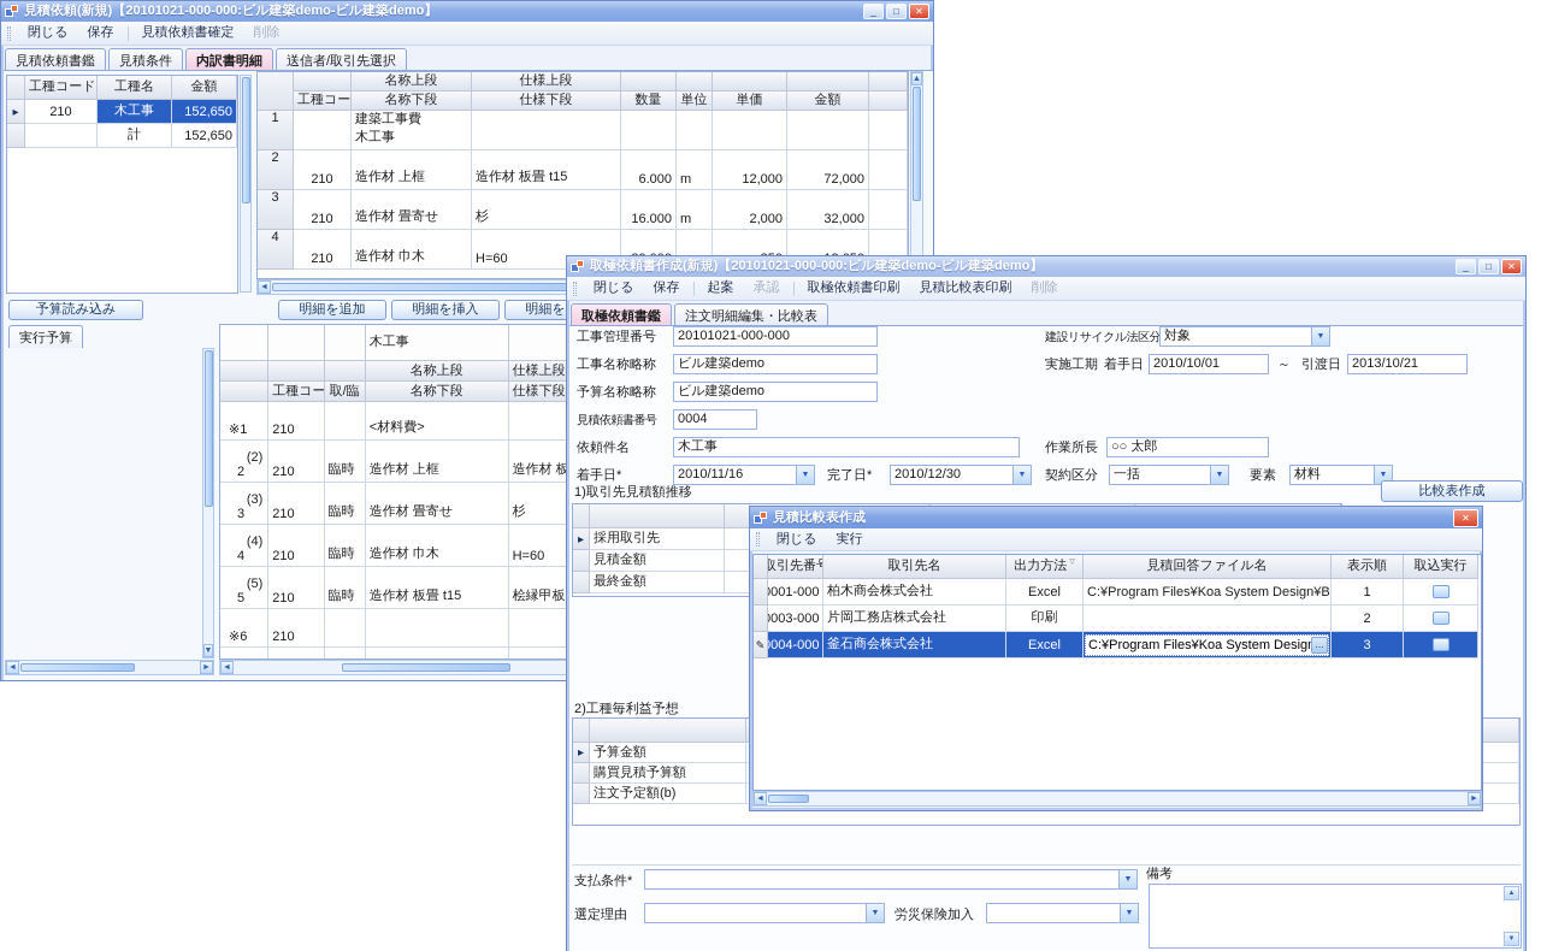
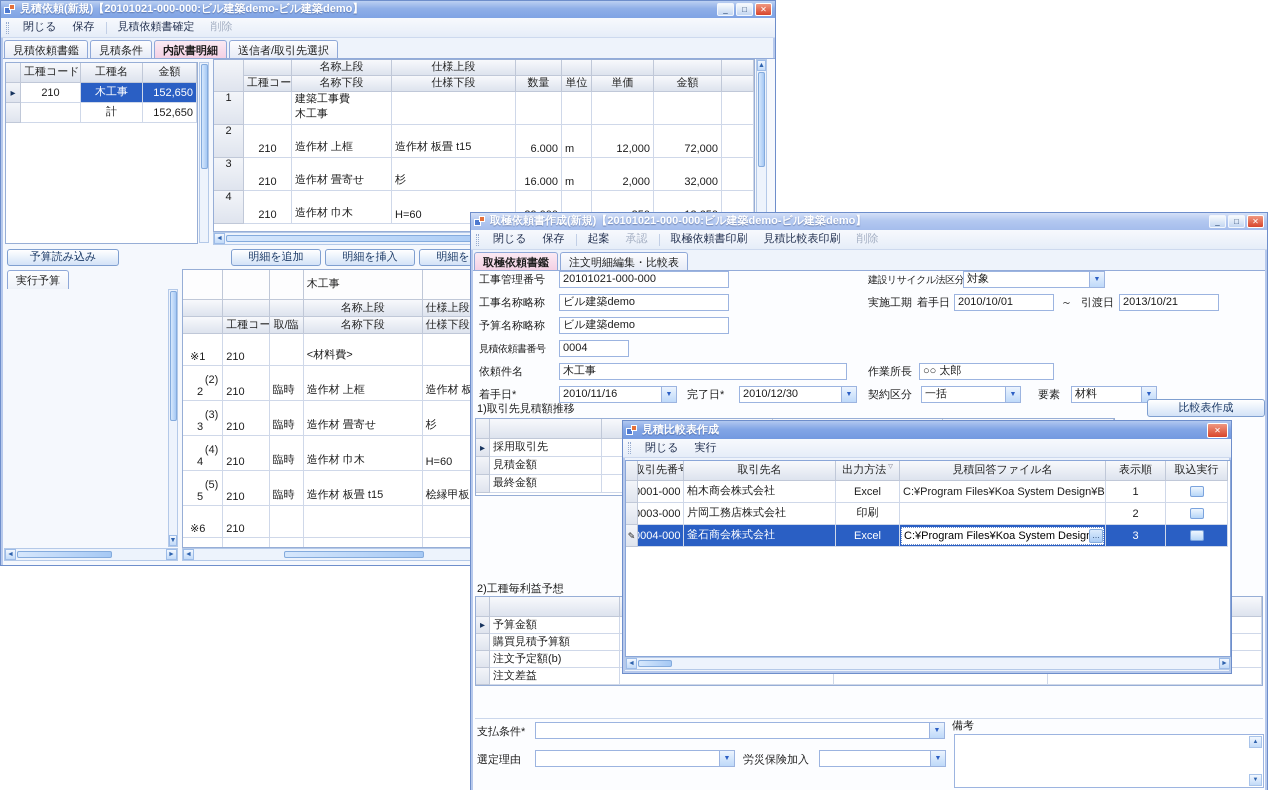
  見積依頼(新規)【20101021-000-000:ビル建築demo-ビル建築demo】
  _
  □
  ✕
  閉じる
  保存
  見積依頼書確定
  削除
  見積依頼書鑑
  見積条件
  内訳書明細
  送信者/取引先選択
  	工種コード	工種名	金額
  ▸	210	木工事	152,650
  		計	152,650
  		名称上段	仕様上段
  工種コー	名称下段	仕様下段	数量	単位	単価	金額
  1		建築工事費木工事
  2	210	造作材 上框	造作材 板畳 t15	6.000	m	12,000	72,000
  3	210	造作材 畳寄せ	杉	16.000	m	2,000	32,000
  予算読み込み
  明細を追加
  明細を挿入
  実行予算
  			木工事
  			名称上段	仕様上段
  	工種コー	取/臨	名称下段	仕様下段
  ※1	210		<材料費>
  (2)2	210	臨時	造作材 上框	造作材 板
  (3)3	210	臨時	造作材 畳寄せ	杉
  (4)4	210	臨時	造作材 巾木	H=60
  (5)5	210	臨時	造作材 板畳 t15	桧縁甲板
  ※6	210
  取極依頼書作成(新規)【20101021-000-000:ビル建築demo-ビル建築demo】
  _
  □
  ✕
  閉じる
  保存
  起案
  承認
  取極依頼書印刷
  見積比較表印刷
  削除
  取極依頼書鑑
  注文明細編集・比較表
  工事管理番号
  20101021-000-000
  工事名称略称
  ビル建築demo
  予算名称略称
  ビル建築demo
  見積依頼書番号
  0004
  依頼件名
  木工事
  着手日*
  2010/11/16
  完了日*
  2010/12/30
  建設リサイクル法区分
  対象
  実施工期
  着手日
  2010/10/01
  ～
  引渡日
  2013/10/21
  作業所長
  ○○ 太郎
  契約区分
  一括
  要素
  材料
  比較表作成
  1)取引先見積額推移
  ▸	採用取引先
  	見積金額
  	最終金額
  2)工種毎利益予想
  ▸	予算金額
  	購買見積予算額
  	注文予定額(b)
+ 	注文差益
  支払条件*
  備考
  選定理由
  労災保険加入
  見積比較表作成
  ✕
  閉じる
  実行
  	取引先番	取引先名	出力方法	見積回答ファイル名	表示順	取込実行
  	0001-000	柏木商会株式会社	Excel	C:¥Program Files¥Koa System Design¥B	1
  	0003-000	片岡工務店株式会社	印刷		2
  ✎	0004-000	釜石商会株式会社	Excel	C:¥Program Files¥Koa System Desig …	3
